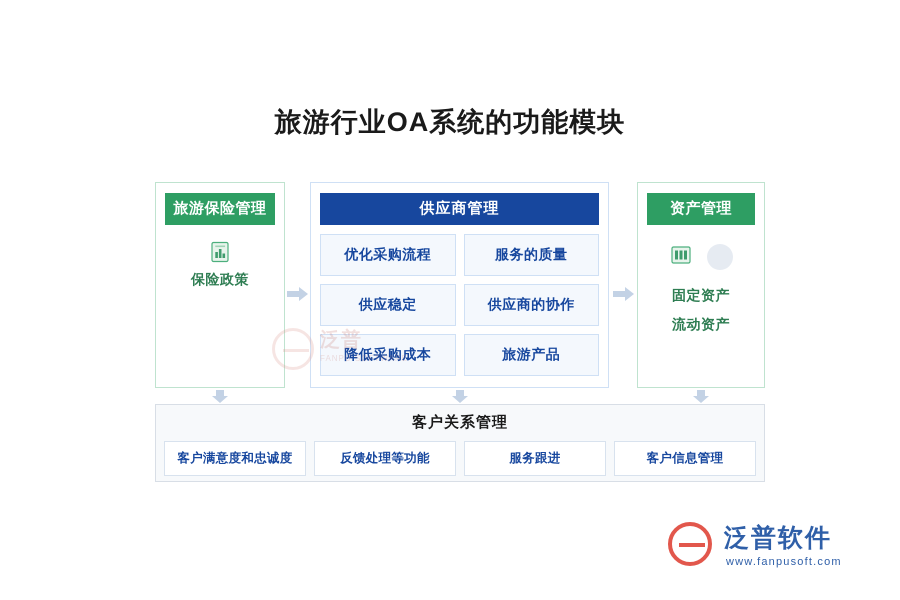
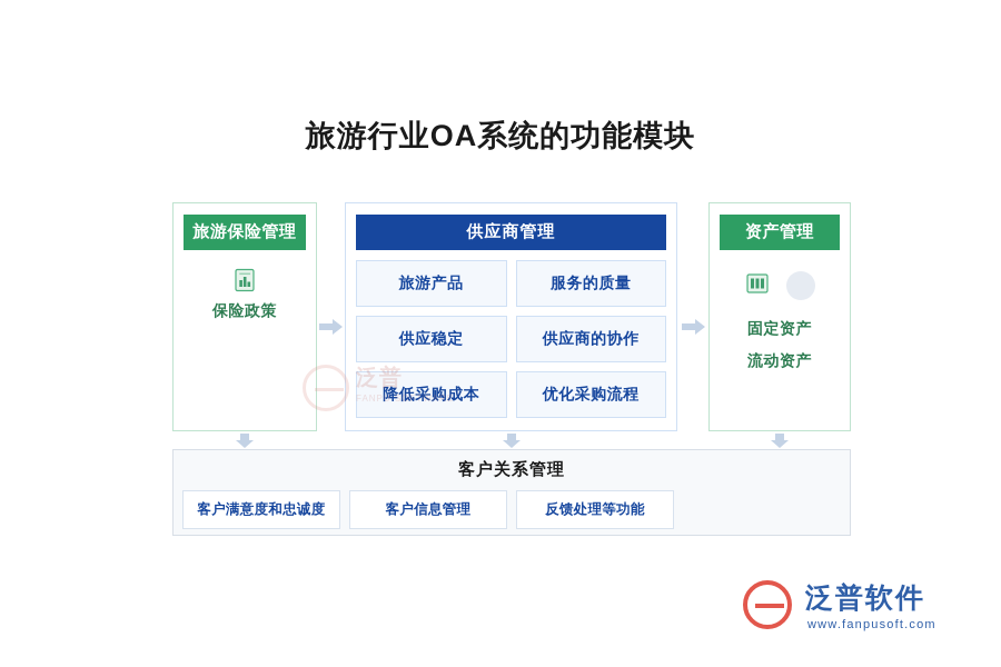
  旅游行业OA系统的功能模块
  旅游保险管理
  保险政策
  供应商管理
- 优化采购流程
+ 旅游产品
  服务的质量
  供应稳定
  供应商的协作
  降低采购成本
- 旅游产品
+ 优化采购流程
  泛普
  FANPU SOFTWARE
  资产管理
  固定资产
  流动资产
  客户关系管理
  客户满意度和忠诚度
- 反馈处理等功能
+ 客户信息管理
- 服务跟进
- 客户信息管理
+ 反馈处理等功能
  泛普软件
  www.fanpusoft.com
